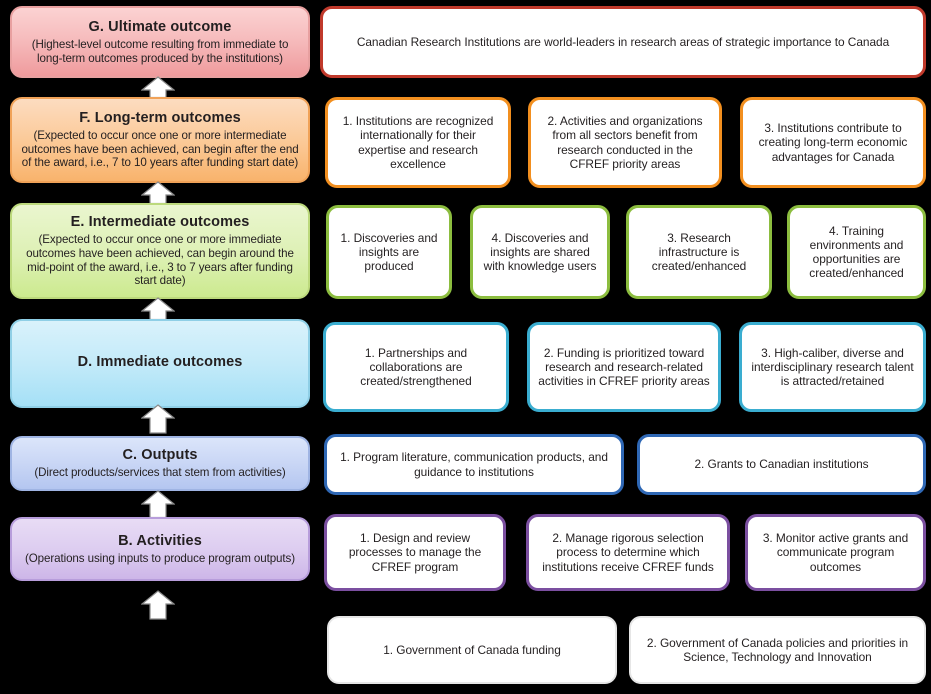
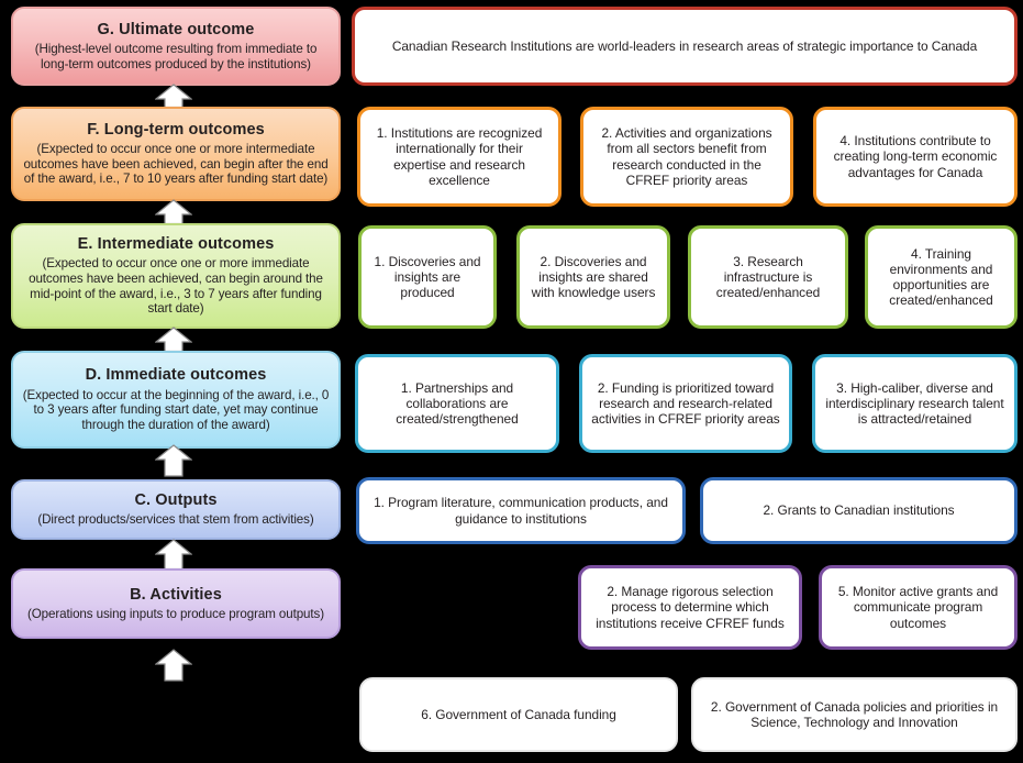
  G. Ultimate outcome
  (Highest-level outcome resulting from immediate to long-term outcomes produced by the institutions)
  Canadian Research Institutions are world-leaders in research areas of strategic importance to Canada
  F. Long-term outcomes
  (Expected to occur once one or more intermediate outcomes have been achieved, can begin after the end of the award, i.e., 7 to 10 years after funding start date)
  1. Institutions are recognized internationally for their expertise and research excellence
  2. Activities and organizations from all sectors benefit from research conducted in the CFREF priority areas
- 3. Institutions contribute to creating long-term economic advantages for Canada
+ 4. Institutions contribute to creating long-term economic advantages for Canada
  E. Intermediate outcomes
  (Expected to occur once one or more immediate outcomes have been achieved, can begin around the mid-point of the award, i.e., 3 to 7 years after funding start date)
  1. Discoveries and insights are produced
- 4. Discoveries and insights are shared with knowledge users
+ 2. Discoveries and insights are shared with knowledge users
  3. Research infrastructure is created/enhanced
  4. Training environments and opportunities are created/enhanced
  D. Immediate outcomes
+ (Expected to occur at the beginning of the award, i.e., 0 to 3 years after funding start date, yet may continue through the duration of the award)
  1. Partnerships and collaborations are created/strengthened
  2. Funding is prioritized toward research and research-related activities in CFREF priority areas
  3. High-caliber, diverse and interdisciplinary research talent is attracted/retained
  C. Outputs
  (Direct products/services that stem from activities)
  1. Program literature, communication products, and guidance to institutions
  2. Grants to Canadian institutions
  B. Activities
  (Operations using inputs to produce program outputs)
- 1. Design and review processes to manage the CFREF program
  2. Manage rigorous selection process to determine which institutions receive CFREF funds
- 3. Monitor active grants and communicate program outcomes
+ 5. Monitor active grants and communicate program outcomes
- 1. Government of Canada funding
+ 6. Government of Canada funding
  2. Government of Canada policies and priorities in Science, Technology and Innovation
